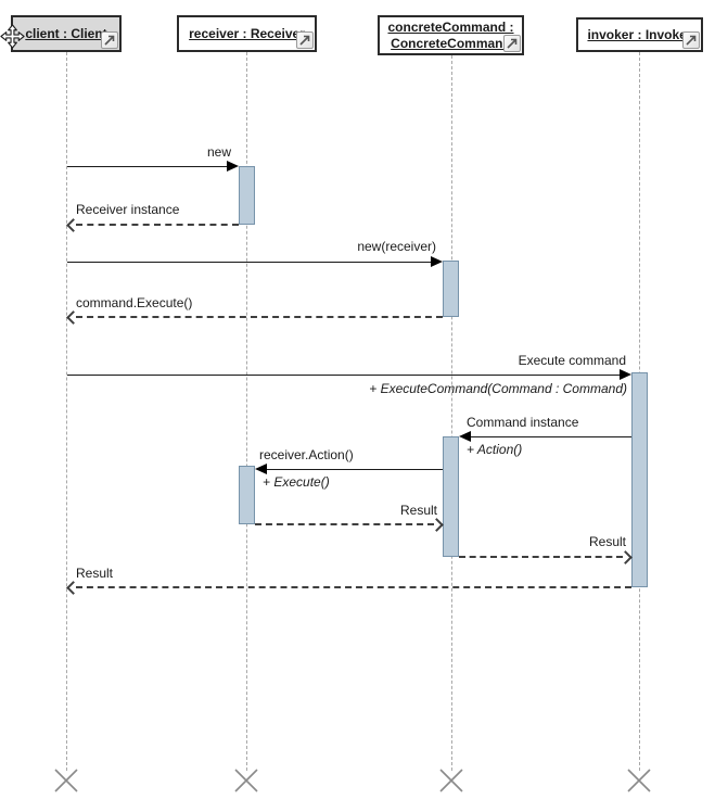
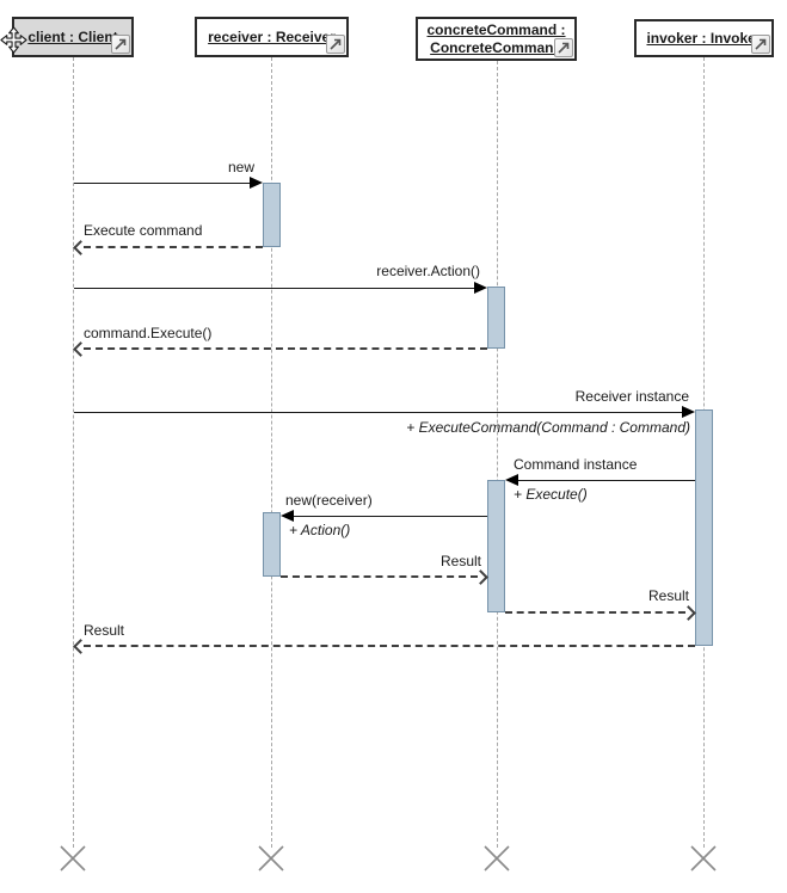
  client : Clien
  receiver : Receiv
  concreteCommand : ConcreteComman
  invoker : Invok
  new
- Receiver instance
+ Execute command
- new(receiver)
+ receiver.Action()
  command.Execute()
- Execute command
+ Receiver instance
  + ExecuteCommand(Command : Command)
  Command instance
- + Action()
+ + Execute()
- receiver.Action()
+ new(receiver)
- + Execute()
+ + Action()
  Result
  Result
  Result
